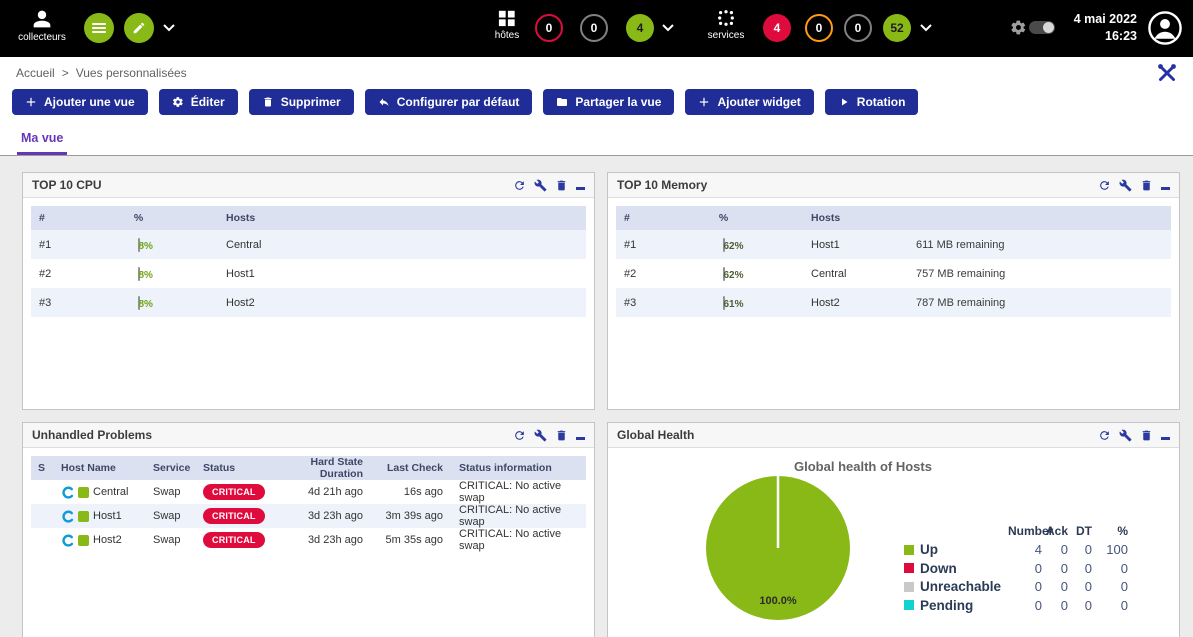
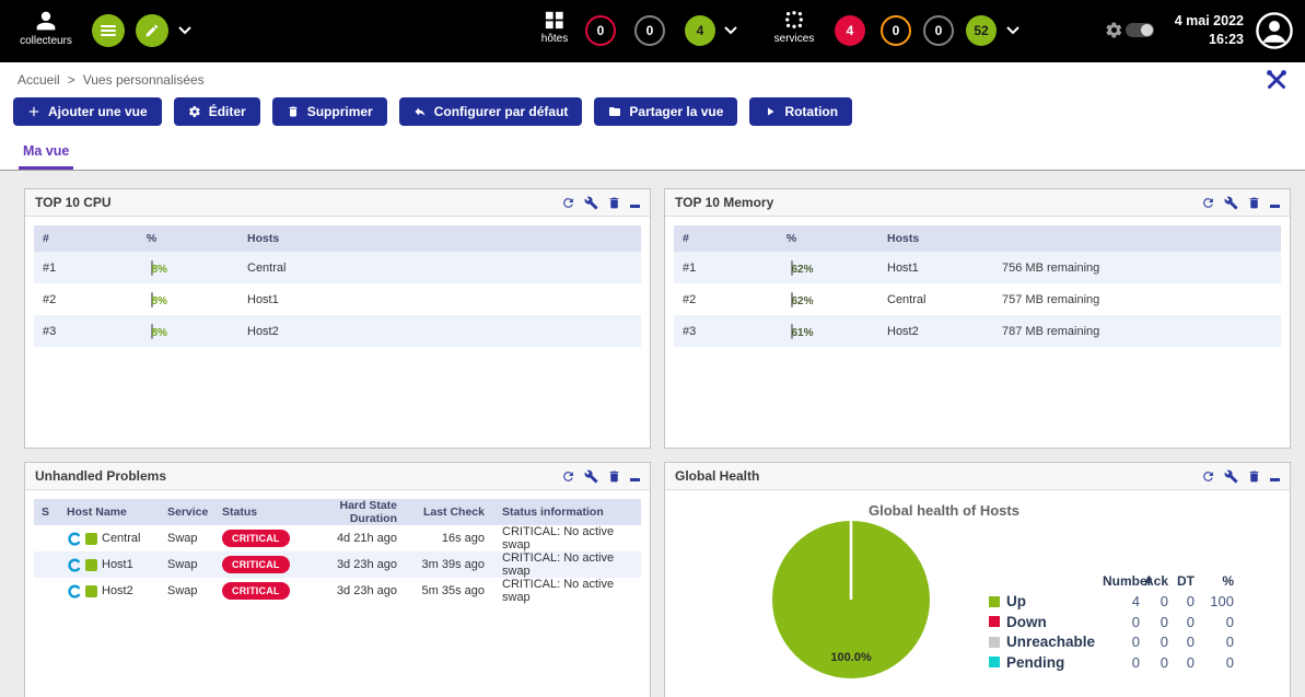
  collecteurs
  hôtes
  0
  0
  4
  services
  4
  0
  0
  52
  4 mai 2022
  16:23
  Accueil
  >
  Vues personnalisées
  Ajouter une vue
  Éditer
  Supprimer
  Configurer par défaut
  Partager la vue
- Ajouter widget
  Rotation
  Ma vue
  TOP 10 CPU
  #
  %
  Hosts
  #1
  8%
  Central
  #2
  8%
  Host1
  #3
  8%
  Host2
  TOP 10 Memory
  #
  %
  Hosts
  #1
  62%
  Host1
- 611 MB remaining
+ 756 MB remaining
  #2
  62%
  Central
  757 MB remaining
  #3
  61%
  Host2
  787 MB remaining
  Unhandled Problems
  S
  Host Name
  Service
  Status
  Hard State Duration
  Last Check
  Status information
  Central
  Swap
  CRITICAL
  4d 21h ago
  16s ago
  CRITICAL: No active swap
  Host1
  Swap
  CRITICAL
  3d 23h ago
  3m 39s ago
  CRITICAL: No active swap
  Host2
  Swap
  CRITICAL
  3d 23h ago
  5m 35s ago
  CRITICAL: No active swap
  Global Health
  Global health of Hosts
  100.0%
  Ack
  DT
  %
  Up
  4
  0
  0
  100
  Down
  0
  0
  0
  0
  Unreachable
  0
  0
  0
  0
  Pending
  0
  0
  0
  0
